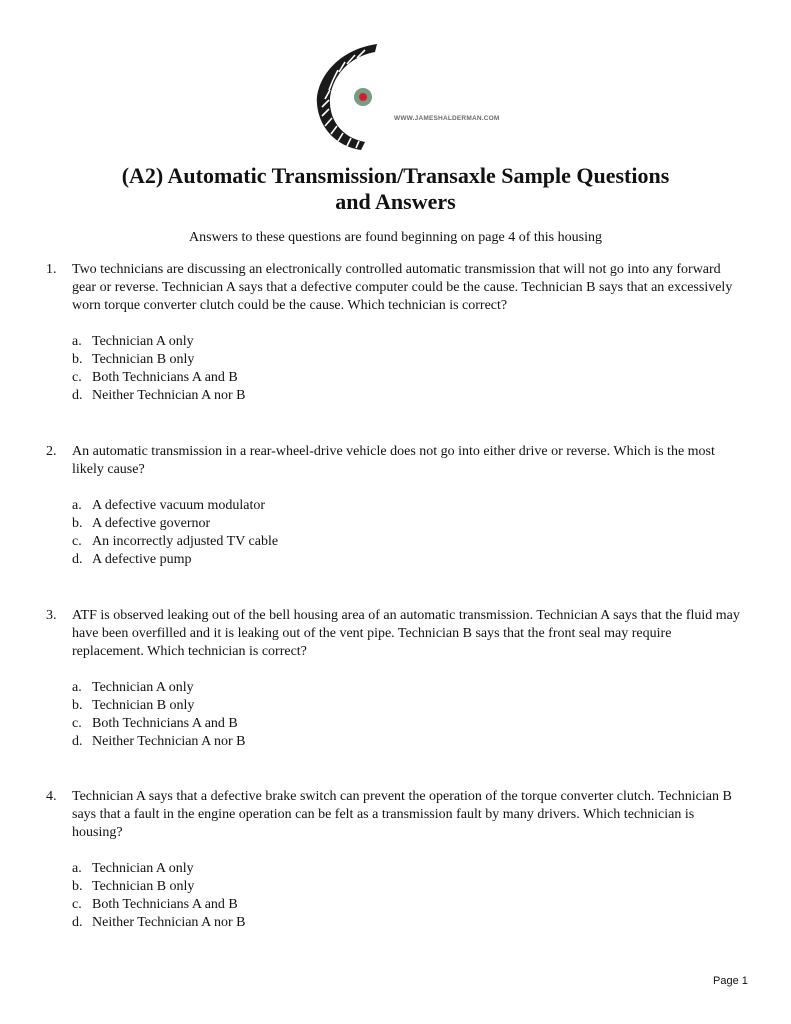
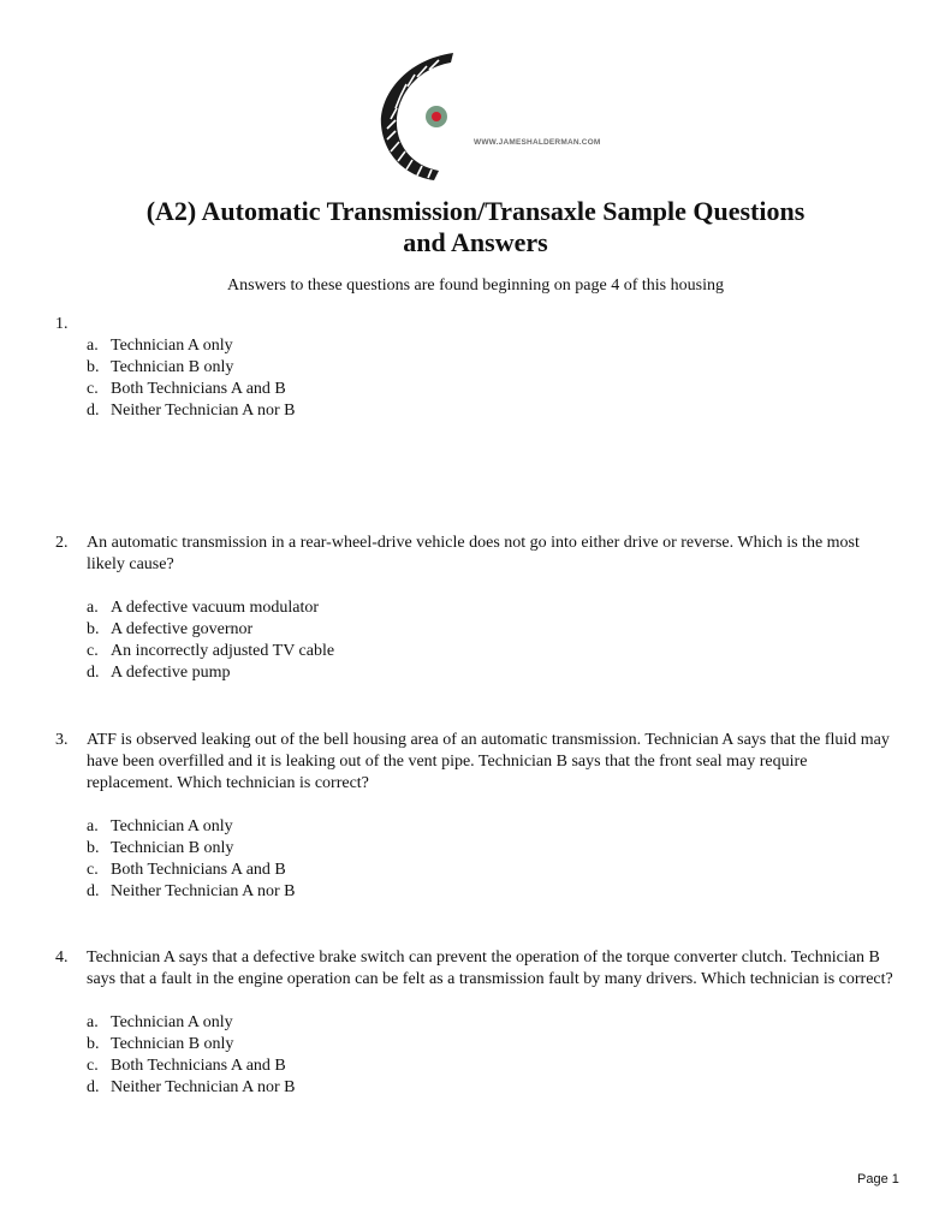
  (A2) Automatic Transmission/Transaxle Sample Questions
  and Answers
  Answers to these questions are found beginning on page 4 of this housing
  1.
- Two technicians are discussing an electronically controlled automatic transmission that will not go into any forward gear or reverse. Technician A says that a defective computer could be the cause. Technician B says that an excessively worn torque converter clutch could be the cause. Which technician is correct?
  a.
  Technician A only
  b.
  Technician B only
  c.
  Both Technicians A and B
  d.
  Neither Technician A nor B
  2.
  An automatic transmission in a rear-wheel-drive vehicle does not go into either drive or reverse. Which is the most likely cause?
  a.
  A defective vacuum modulator
  b.
  A defective governor
  c.
  An incorrectly adjusted TV cable
  d.
  A defective pump
  3.
  ATF is observed leaking out of the bell housing area of an automatic transmission. Technician A says that the fluid may have been overfilled and it is leaking out of the vent pipe. Technician B says that the front seal may require replacement. Which technician is correct?
  a.
  Technician A only
  b.
  Technician B only
  c.
  Both Technicians A and B
  d.
  Neither Technician A nor B
  4.
- Technician A says that a defective brake switch can prevent the operation of the torque converter clutch. Technician B says that a fault in the engine operation can be felt as a transmission fault by many drivers. Which technician is housing?
+ Technician A says that a defective brake switch can prevent the operation of the torque converter clutch. Technician B says that a fault in the engine operation can be felt as a transmission fault by many drivers. Which technician is correct?
  a.
  Technician A only
  b.
  Technician B only
  c.
  Both Technicians A and B
  d.
  Neither Technician A nor B
  Page 1
